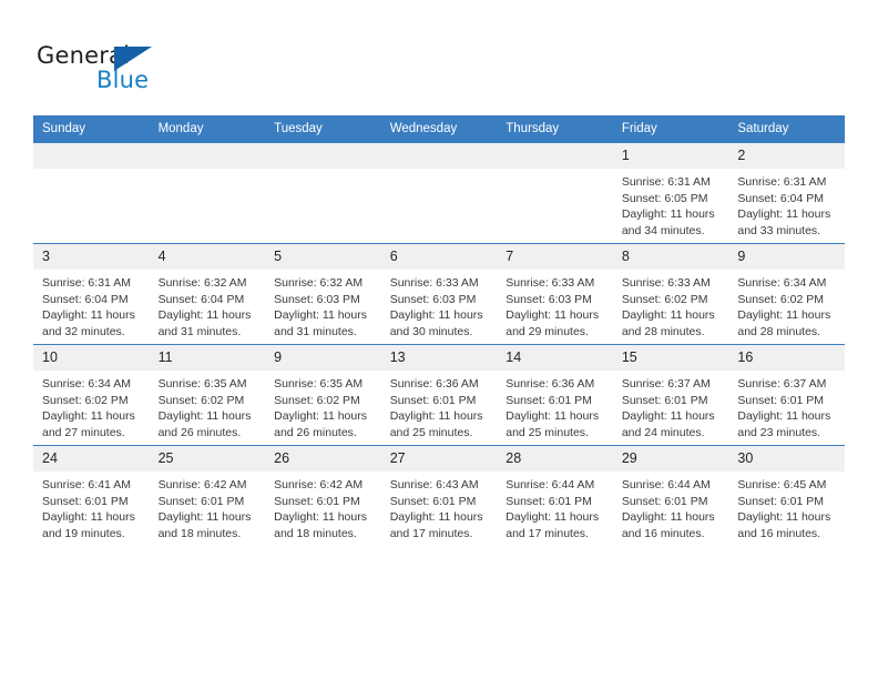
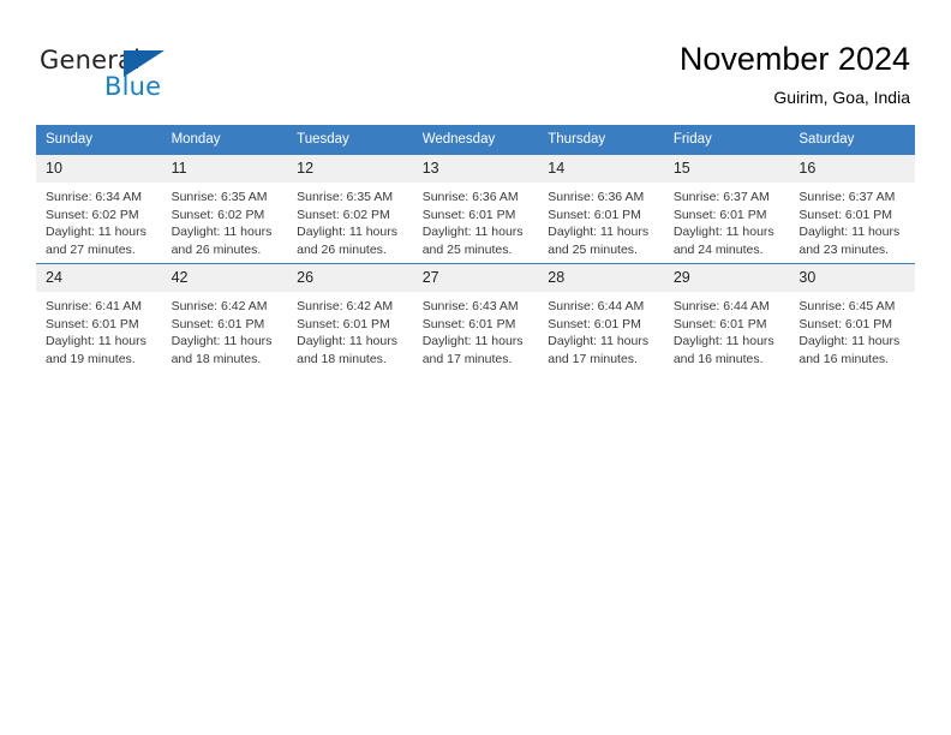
  General
  Blue
+ November 2024
+ Guirim, Goa, India
  Sunday	Monday	Tuesday	Wednesday	Thursday	Friday	Saturday
- 					1Sunrise: 6:31 AMSunset: 6:05 PMDaylight: 11 hours and 34 minutes.	2Sunrise: 6:31 AMSunset: 6:04 PMDaylight: 11 hours and 33 minutes.
- 3Sunrise: 6:31 AMSunset: 6:04 PMDaylight: 11 hours and 32 minutes.	4Sunrise: 6:32 AMSunset: 6:04 PMDaylight: 11 hours and 31 minutes.	5Sunrise: 6:32 AMSunset: 6:03 PMDaylight: 11 hours and 31 minutes.	6Sunrise: 6:33 AMSunset: 6:03 PMDaylight: 11 hours and 30 minutes.	7Sunrise: 6:33 AMSunset: 6:03 PMDaylight: 11 hours and 29 minutes.	8Sunrise: 6:33 AMSunset: 6:02 PMDaylight: 11 hours and 28 minutes.	9Sunrise: 6:34 AMSunset: 6:02 PMDaylight: 11 hours and 28 minutes.
- 10Sunrise: 6:34 AMSunset: 6:02 PMDaylight: 11 hours and 27 minutes.	11Sunrise: 6:35 AMSunset: 6:02 PMDaylight: 11 hours and 26 minutes.	9Sunrise: 6:35 AMSunset: 6:02 PMDaylight: 11 hours and 26 minutes.	13Sunrise: 6:36 AMSunset: 6:01 PMDaylight: 11 hours and 25 minutes.	14Sunrise: 6:36 AMSunset: 6:01 PMDaylight: 11 hours and 25 minutes.	15Sunrise: 6:37 AMSunset: 6:01 PMDaylight: 11 hours and 24 minutes.	16Sunrise: 6:37 AMSunset: 6:01 PMDaylight: 11 hours and 23 minutes.
+ 10Sunrise: 6:34 AMSunset: 6:02 PMDaylight: 11 hours and 27 minutes.	11Sunrise: 6:35 AMSunset: 6:02 PMDaylight: 11 hours and 26 minutes.	12Sunrise: 6:35 AMSunset: 6:02 PMDaylight: 11 hours and 26 minutes.	13Sunrise: 6:36 AMSunset: 6:01 PMDaylight: 11 hours and 25 minutes.	14Sunrise: 6:36 AMSunset: 6:01 PMDaylight: 11 hours and 25 minutes.	15Sunrise: 6:37 AMSunset: 6:01 PMDaylight: 11 hours and 24 minutes.	16Sunrise: 6:37 AMSunset: 6:01 PMDaylight: 11 hours and 23 minutes.
- 24Sunrise: 6:41 AMSunset: 6:01 PMDaylight: 11 hours and 19 minutes.	25Sunrise: 6:42 AMSunset: 6:01 PMDaylight: 11 hours and 18 minutes.	26Sunrise: 6:42 AMSunset: 6:01 PMDaylight: 11 hours and 18 minutes.	27Sunrise: 6:43 AMSunset: 6:01 PMDaylight: 11 hours and 17 minutes.	28Sunrise: 6:44 AMSunset: 6:01 PMDaylight: 11 hours and 17 minutes.	29Sunrise: 6:44 AMSunset: 6:01 PMDaylight: 11 hours and 16 minutes.	30Sunrise: 6:45 AMSunset: 6:01 PMDaylight: 11 hours and 16 minutes.
+ 24Sunrise: 6:41 AMSunset: 6:01 PMDaylight: 11 hours and 19 minutes.	42Sunrise: 6:42 AMSunset: 6:01 PMDaylight: 11 hours and 18 minutes.	26Sunrise: 6:42 AMSunset: 6:01 PMDaylight: 11 hours and 18 minutes.	27Sunrise: 6:43 AMSunset: 6:01 PMDaylight: 11 hours and 17 minutes.	28Sunrise: 6:44 AMSunset: 6:01 PMDaylight: 11 hours and 17 minutes.	29Sunrise: 6:44 AMSunset: 6:01 PMDaylight: 11 hours and 16 minutes.	30Sunrise: 6:45 AMSunset: 6:01 PMDaylight: 11 hours and 16 minutes.
